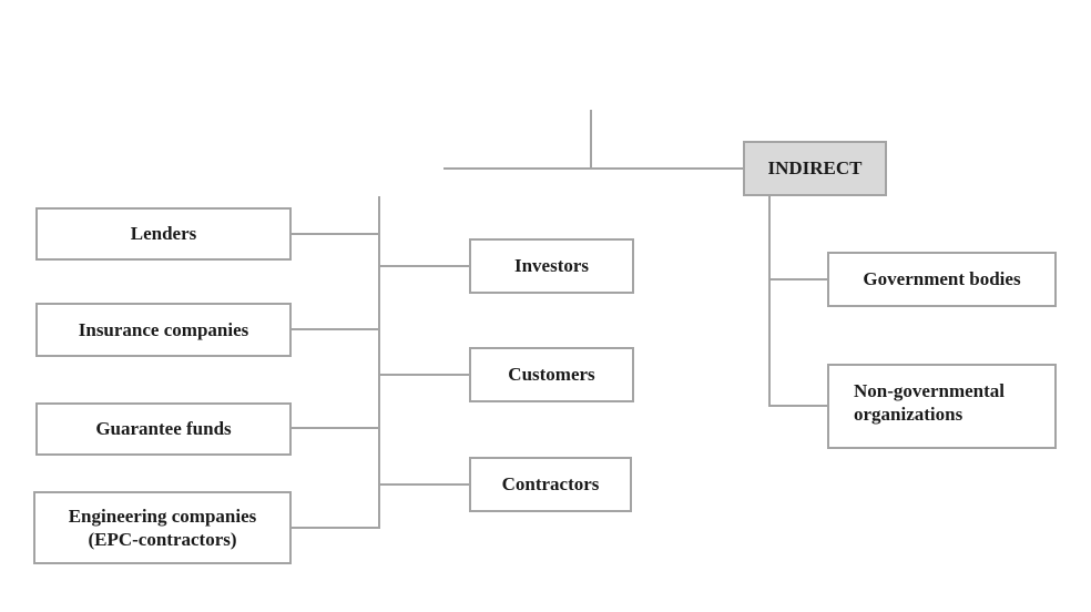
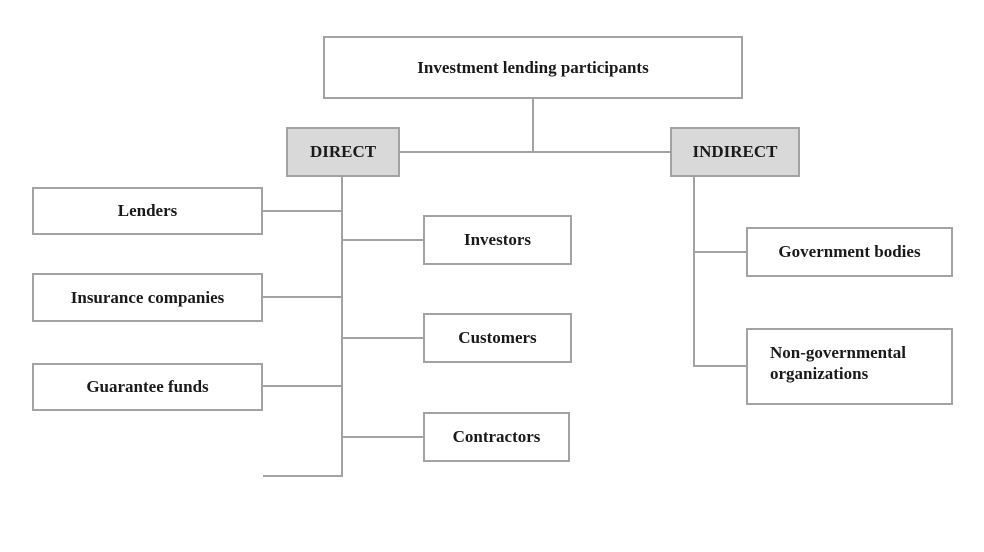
+ Investment lending participants
+ DIRECT
  INDIRECT
  Lenders
  Insurance companies
  Guarantee funds
- Engineering companies
- (EPC-contractors)
  Investors
  Customers
  Contractors
  Government bodies
  Non-governmental
  organizations
